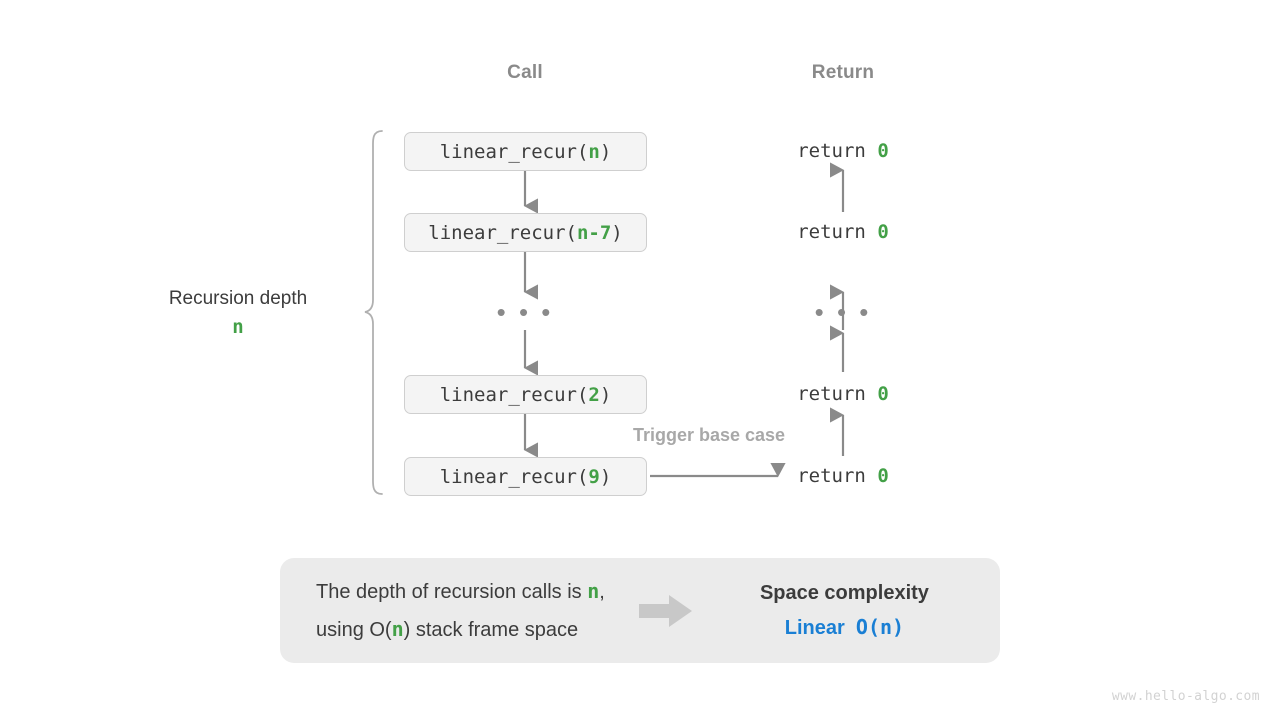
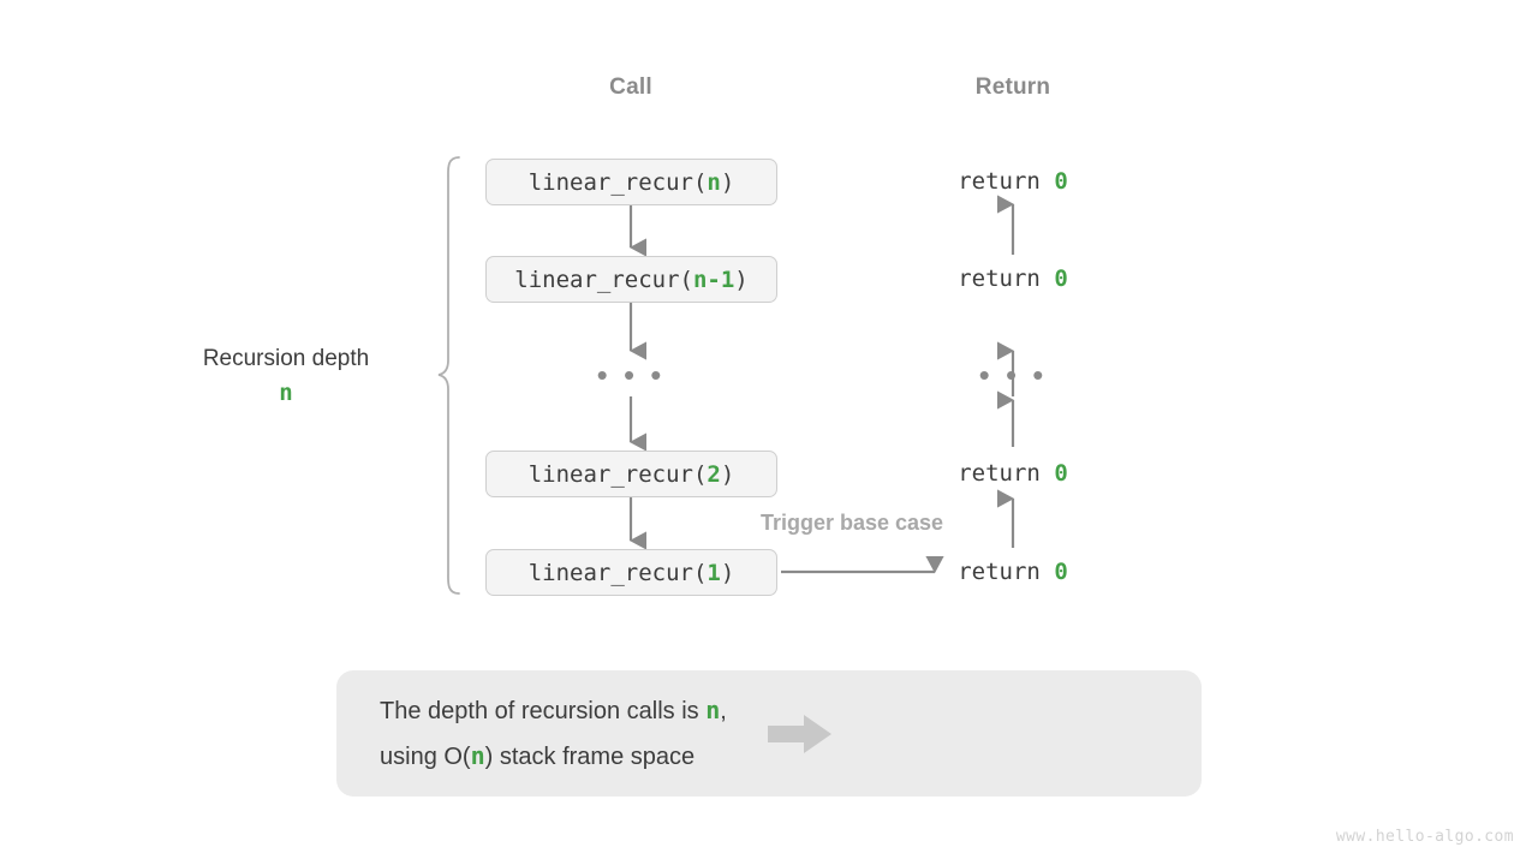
  Call
  Return
  linear_recur(
  n
  )
  linear_recur(
- n-7
+ n-1
  )
  linear_recur(
  2
  )
  linear_recur(
- 9
+ 1
  )
  return 0
  return 0
  return 0
  return 0
  • • •
  • • •
  Recursion depth
  n
  Trigger base case
  The depth of recursion calls is n,
  using O(n) stack frame space
- Space complexity
- Linear O(n)
  www.hello-algo.com
